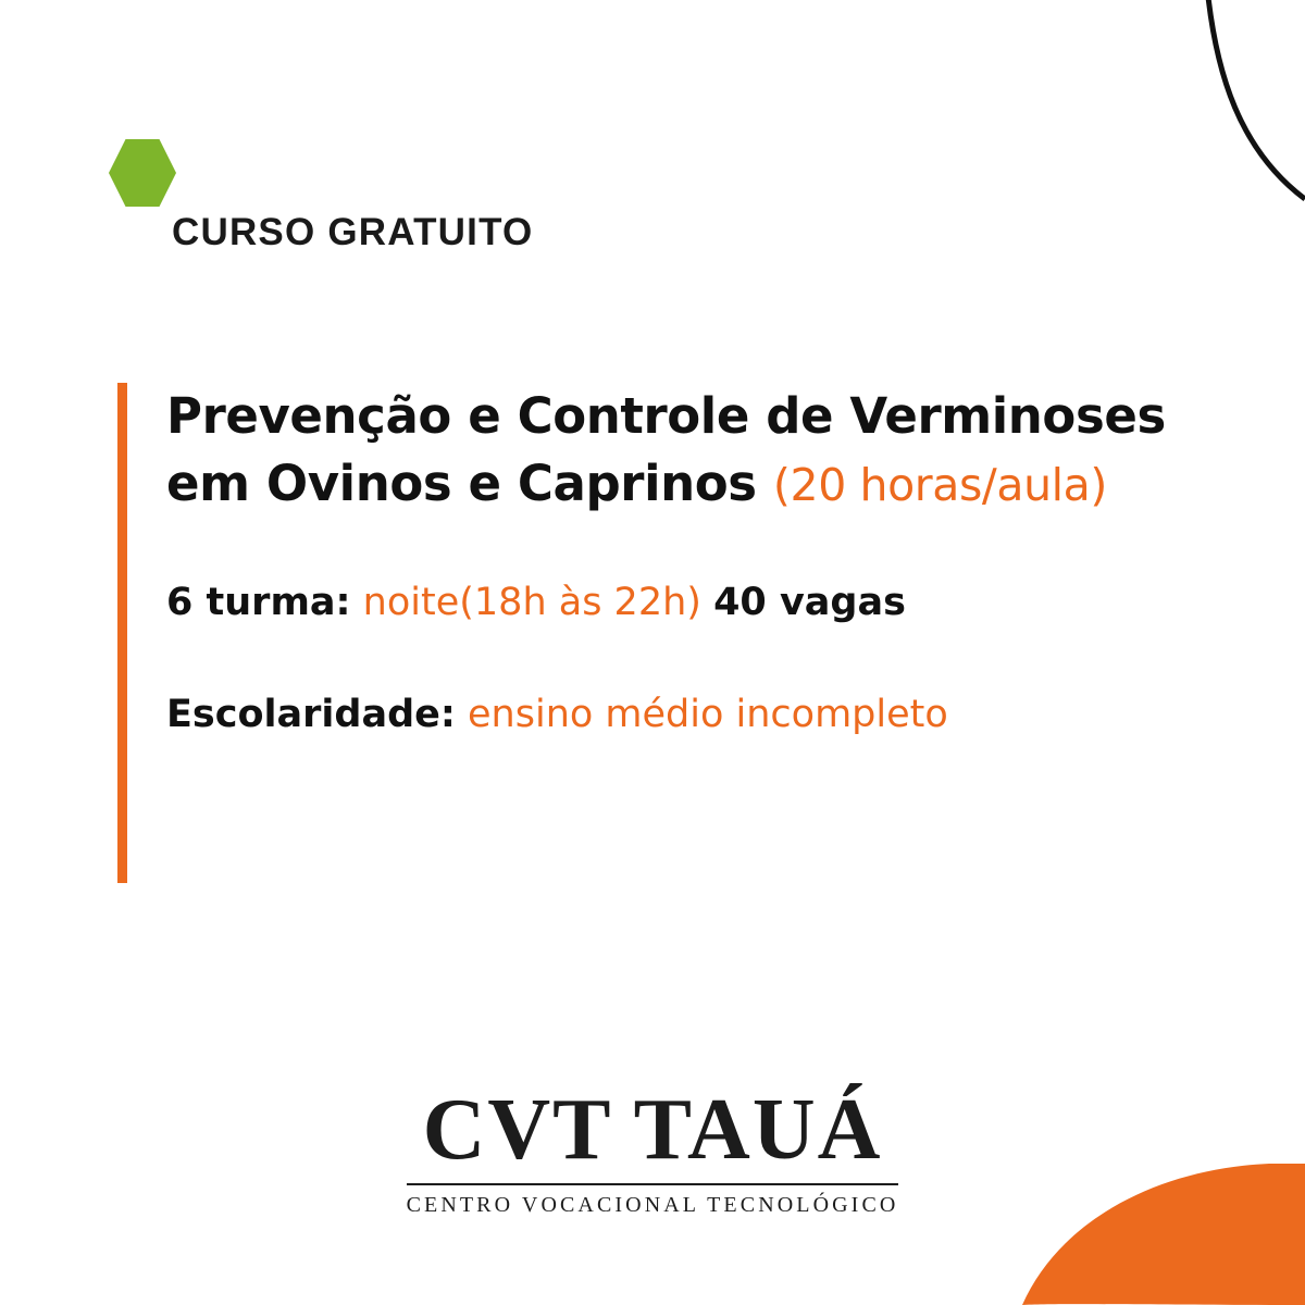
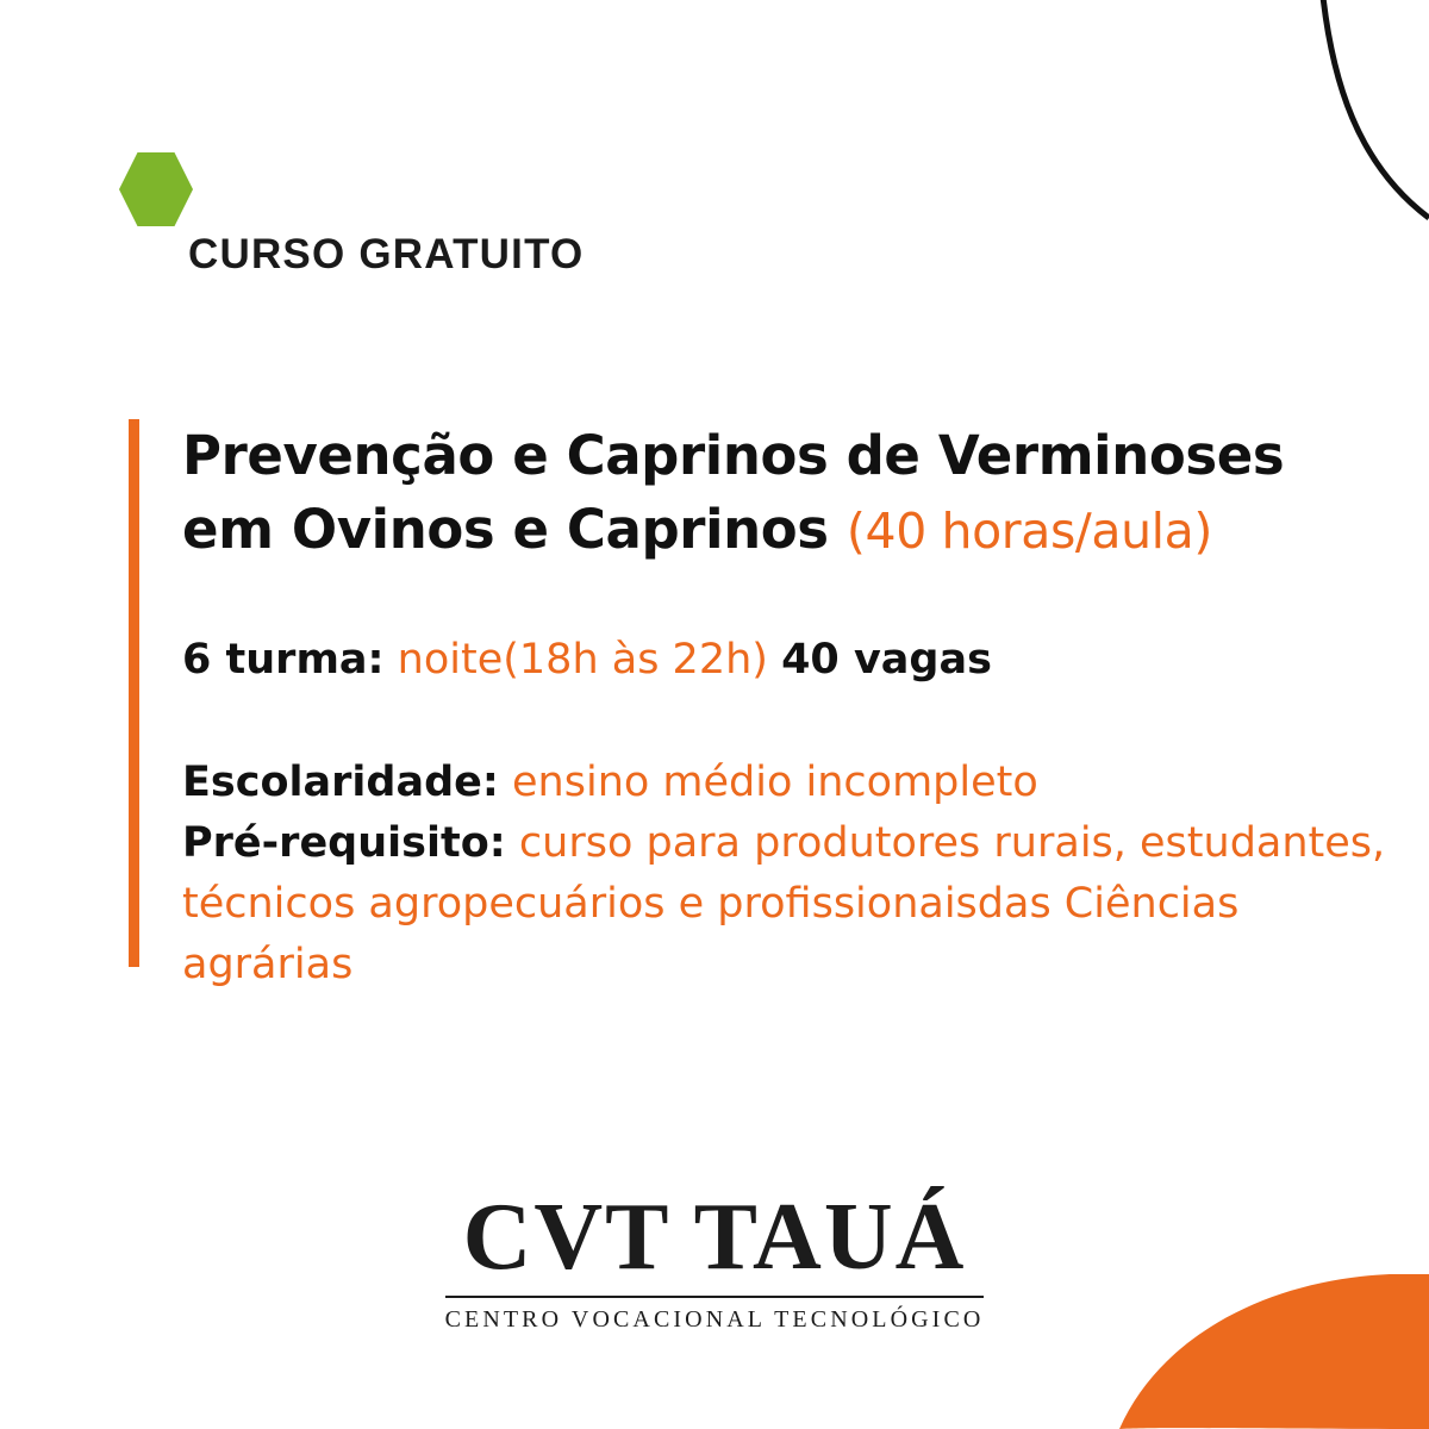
  CURSO GRATUITO
- Prevenção e Controle de Verminoses
+ Prevenção e Caprinos de Verminoses
- em Ovinos e Caprinos (20 horas/aula)
+ em Ovinos e Caprinos (40 horas/aula)
  6 turma: noite(18h às 22h) 40 vagas
  Escolaridade: ensino médio incompleto
+ Pré-requisito: curso para produtores rurais, estudantes, técnicos agropecuários e profissionaisdas Ciências agrárias
  CVT TAUÁ
  CENTRO VOCACIONAL TECNOLÓGICO
